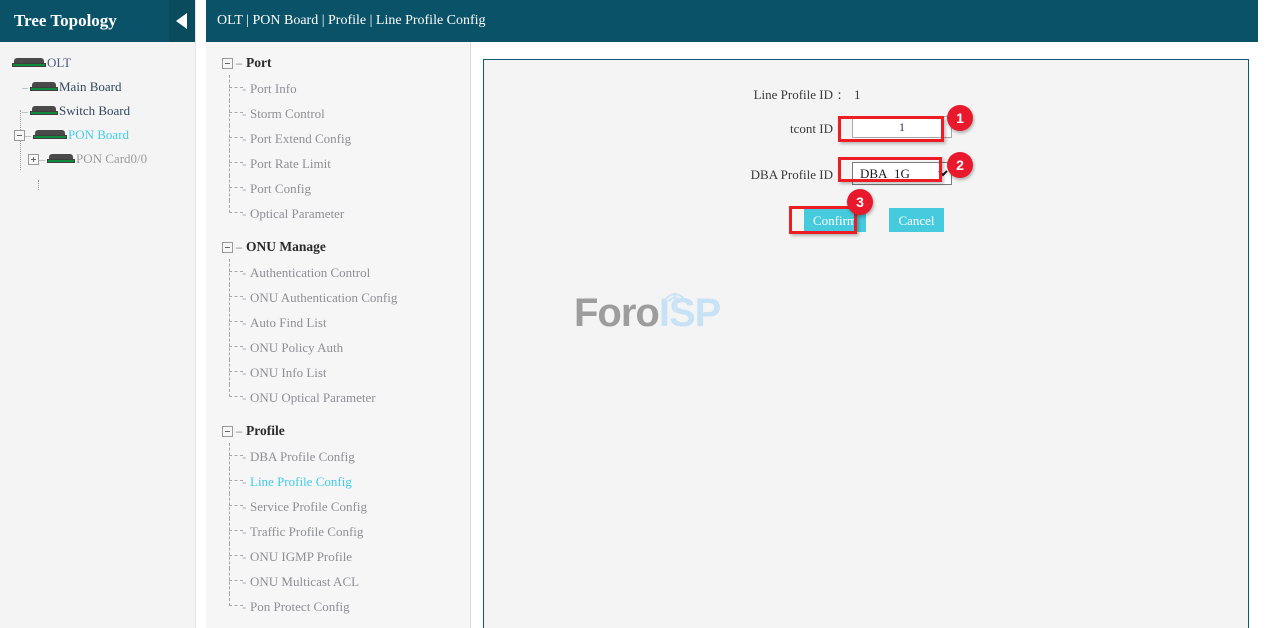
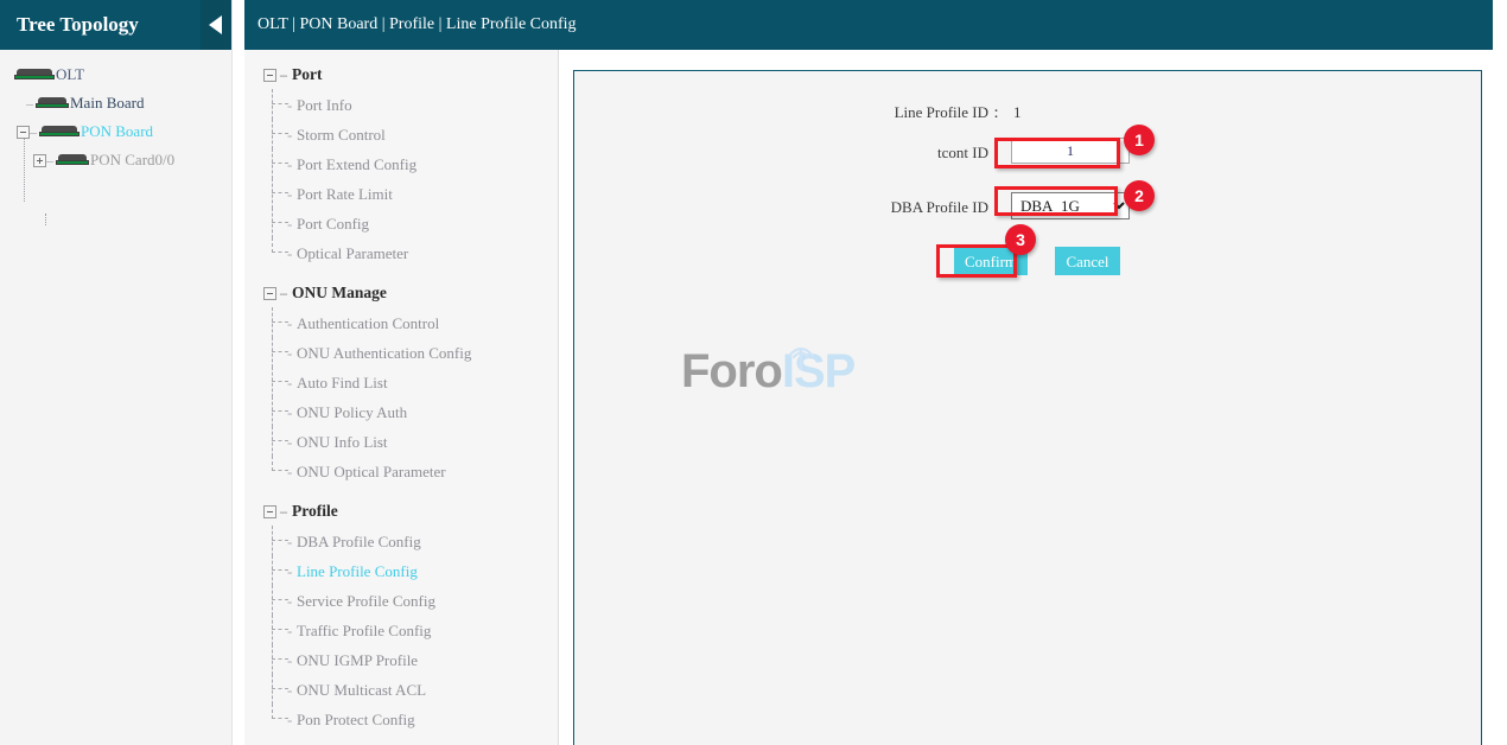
  Tree Topology
  OLT
  – Main Board
- – Switch Board
  – PON Board
  – PON Card0/0
  OLT | PON Board | Profile | Line Profile Config
  – Port
  -
  Port Info
  -
  Storm Control
  -
  Port Extend Config
  -
  Port Rate Limit
  -
  Port Config
  -
  Optical Parameter
  – ONU Manage
  -
  Authentication Control
  -
  ONU Authentication Config
  -
  Auto Find List
  -
  ONU Policy Auth
  -
  ONU Info List
  -
  ONU Optical Parameter
  – Profile
  -
  DBA Profile Config
  -
  Line Profile Config
  -
  Service Profile Config
  -
  Traffic Profile Config
  -
  ONU IGMP Profile
  -
  ONU Multicast ACL
  -
  Pon Protect Config
  Line Profile ID：
  1
  tcont ID：
  1
  DBA Profile ID：
  DBA_1G
  Confirm
  Cancel
  ForoISP
  1
  2
  3
